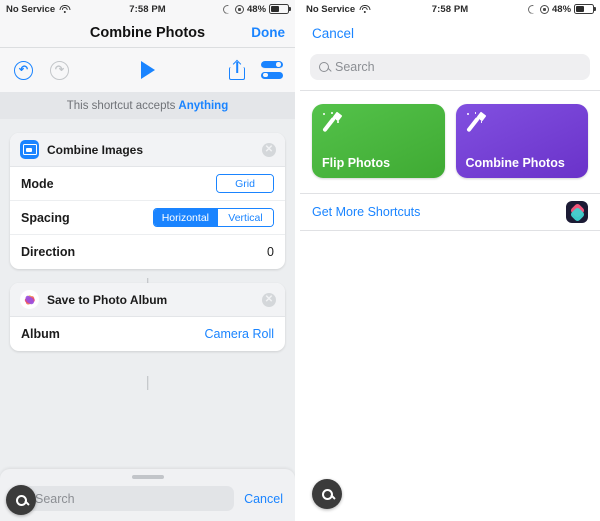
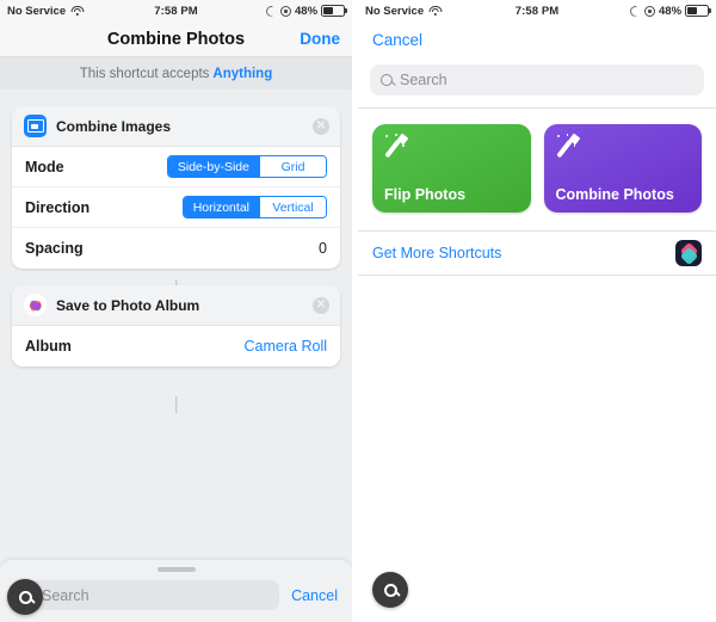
  No Service
  7:58 PM
  48%
  Combine Photos
  Done
- ↶
- ↷
  This shortcut accepts
  Anything
  Combine Images
  ✕
  Mode
+ Side-by-Side
  Grid
- Spacing
+ Direction
  Horizontal
  Vertical
- Direction
+ Spacing
  0
  Save to Photo Album
  ✕
  Album
  Camera Roll
  Search
  Cancel
  No Service
  7:58 PM
  48%
  Cancel
  Search
  Flip Photos
  Combine Photos
  Get More Shortcuts
